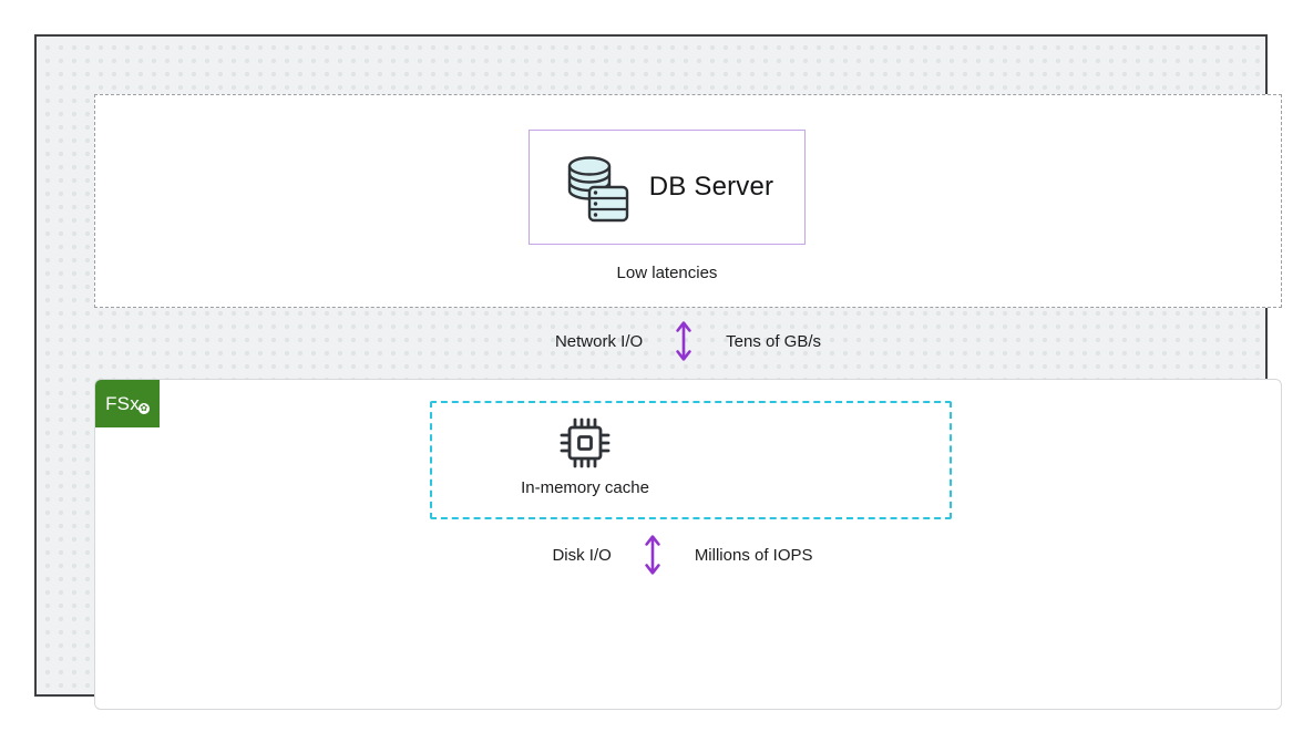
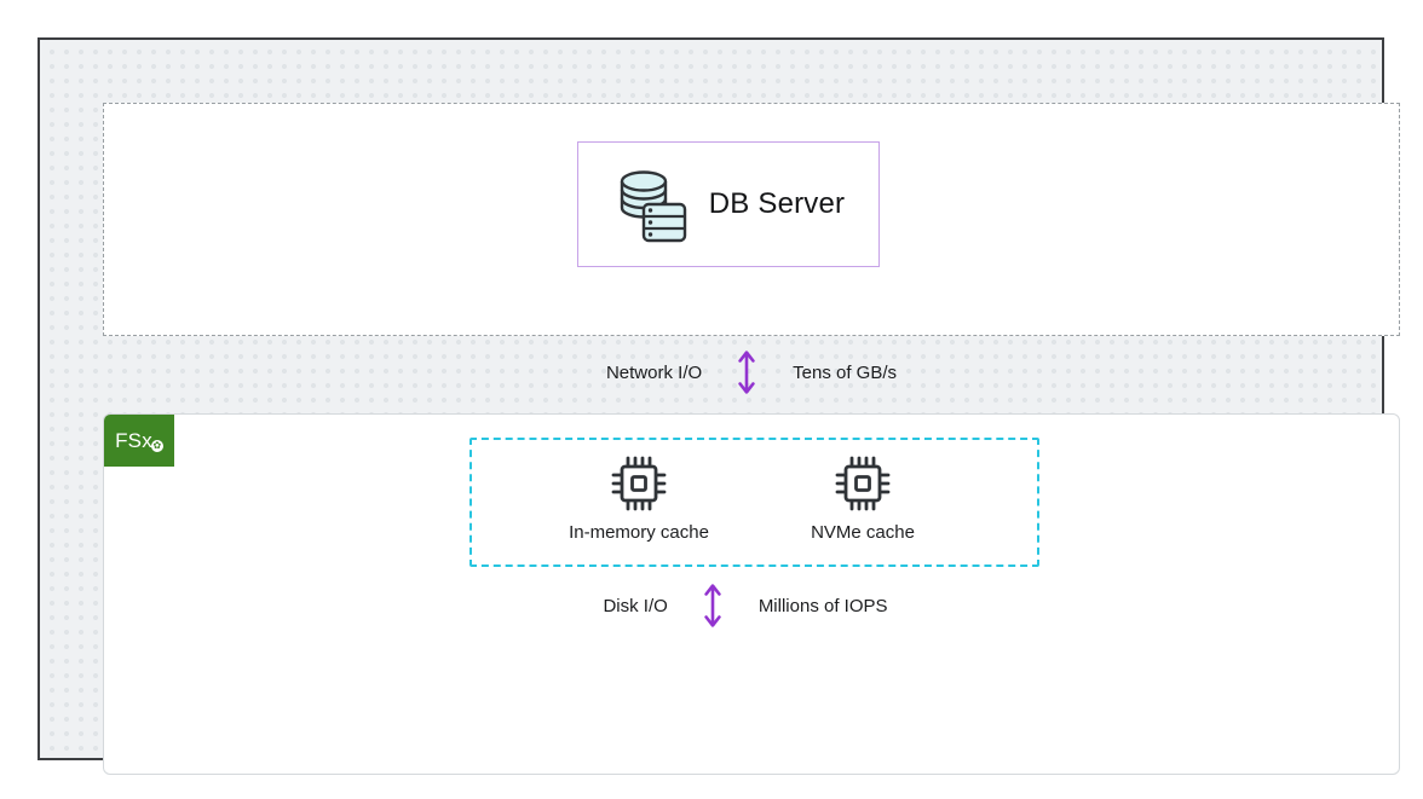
  DB Server
- Low latencies
  Network I/O
  Tens of GB/s
  FSx
  ✿
  In-memory cache
+ NVMe cache
  Disk I/O
  Millions of IOPS
